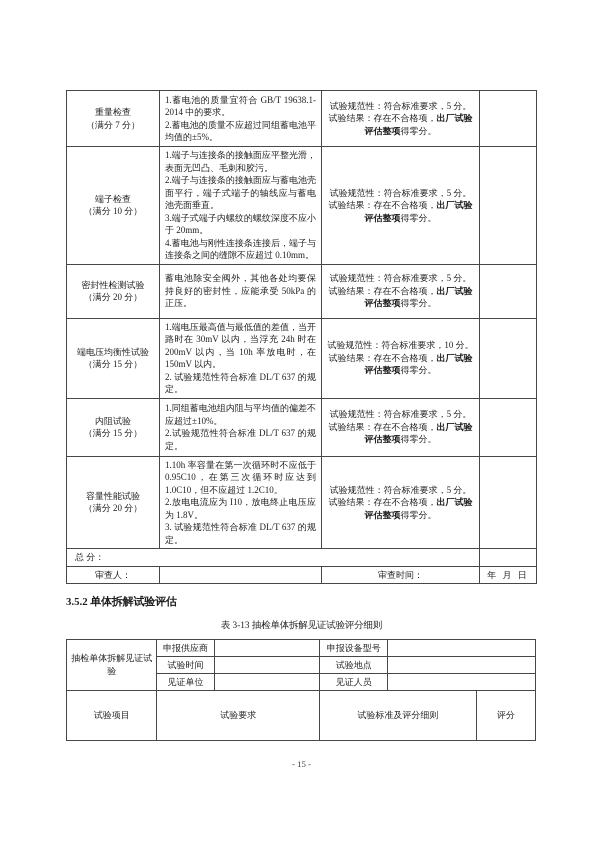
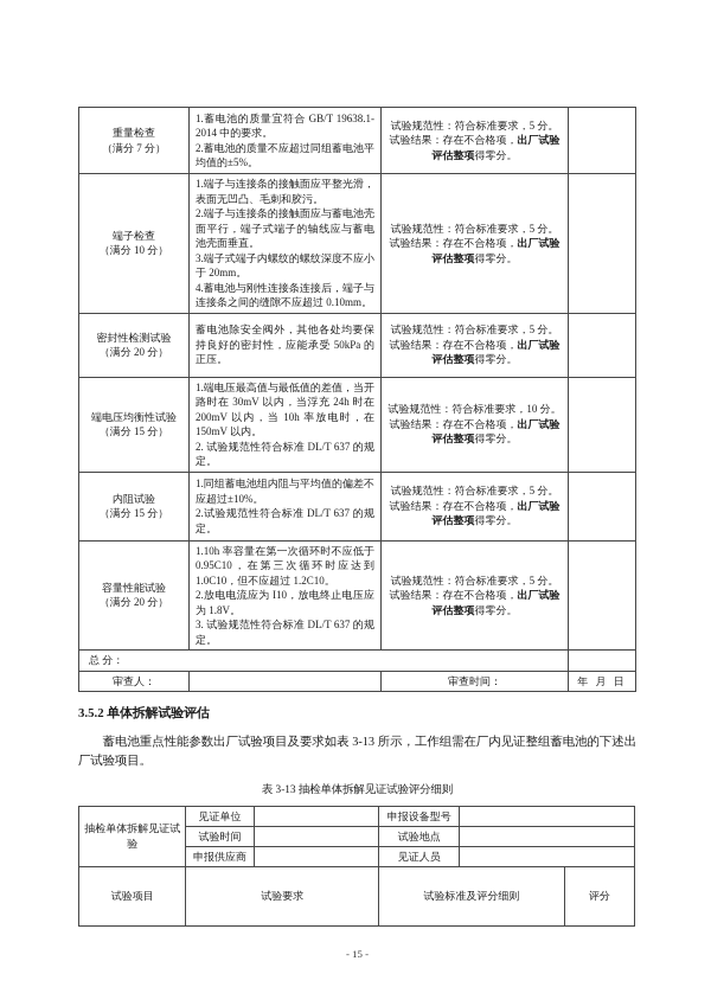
  重量检查 （满分 7 分）	1.蓄电池的质量宜符合 GB/T 19638.1-2014 中的要求。 2.蓄电池的质量不应超过同组蓄电池平均值的±5%。	试验规范性：符合标准要求，5 分。 试验结果：存在不合格项，出厂试验评估整项得零分。
  端子检查 （满分 10 分）	1.端子与连接条的接触面应平整光滑，表面无凹凸、毛刺和胶污。 2.端子与连接条的接触面应与蓄电池壳面平行，端子式端子的轴线应与蓄电池壳面垂直。 3.端子式端子内螺纹的螺纹深度不应小于 20mm。 4.蓄电池与刚性连接条连接后，端子与连接条之间的缝隙不应超过 0.10mm。	试验规范性：符合标准要求，5 分。 试验结果：存在不合格项，出厂试验评估整项得零分。
  密封性检测试验 （满分 20 分）	蓄电池除安全阀外，其他各处均要保持良好的密封性，应能承受 50kPa 的正压。	试验规范性：符合标准要求，5 分。 试验结果：存在不合格项，出厂试验评估整项得零分。
  端电压均衡性试验（满分 15 分）	1.端电压最高值与最低值的差值，当开路时在 30mV 以内，当浮充 24h 时在 200mV 以内，当 10h 率放电时，在 150mV 以内。 2. 试验规范性符合标准 DL/T 637 的规定。	试验规范性：符合标准要求，10 分。 试验结果：存在不合格项，出厂试验评估整项得零分。
  内阻试验 （满分 15 分）	1.同组蓄电池组内阻与平均值的偏差不应超过±10%。 2.试验规范性符合标准 DL/T 637 的规定。	试验规范性：符合标准要求，5 分。 试验结果：存在不合格项，出厂试验评估整项得零分。
  容量性能试验 （满分 20 分）	1.10h 率容量在第一次循环时不应低于 0.95C10，在第三次循环时应达到 1.0C10，但不应超过 1.2C10。 2.放电电流应为 I10，放电终止电压应为 1.8V。 3. 试验规范性符合标准 DL/T 637 的规定。	试验规范性：符合标准要求，5 分。 试验结果：存在不合格项，出厂试验评估整项得零分。
  总 分：
  审查人：		审查时间：	年 月 日
  3.5.2 单体拆解试验评估
+ 蓄电池重点性能参数出厂试验项目及要求如表 3-13 所示，工作组需在厂内见证整组蓄电池的下述出厂试验项目。
  表 3-13 抽检单体拆解见证试验评分细则
- 抽检单体拆解见证试验	申报供应商		申报设备型号
+ 抽检单体拆解见证试验	见证单位		申报设备型号
  试验时间		试验地点
- 见证单位		见证人员
+ 申报供应商		见证人员
  试验项目	试验要求	试验标准及评分细则	评分
  - 15 -
